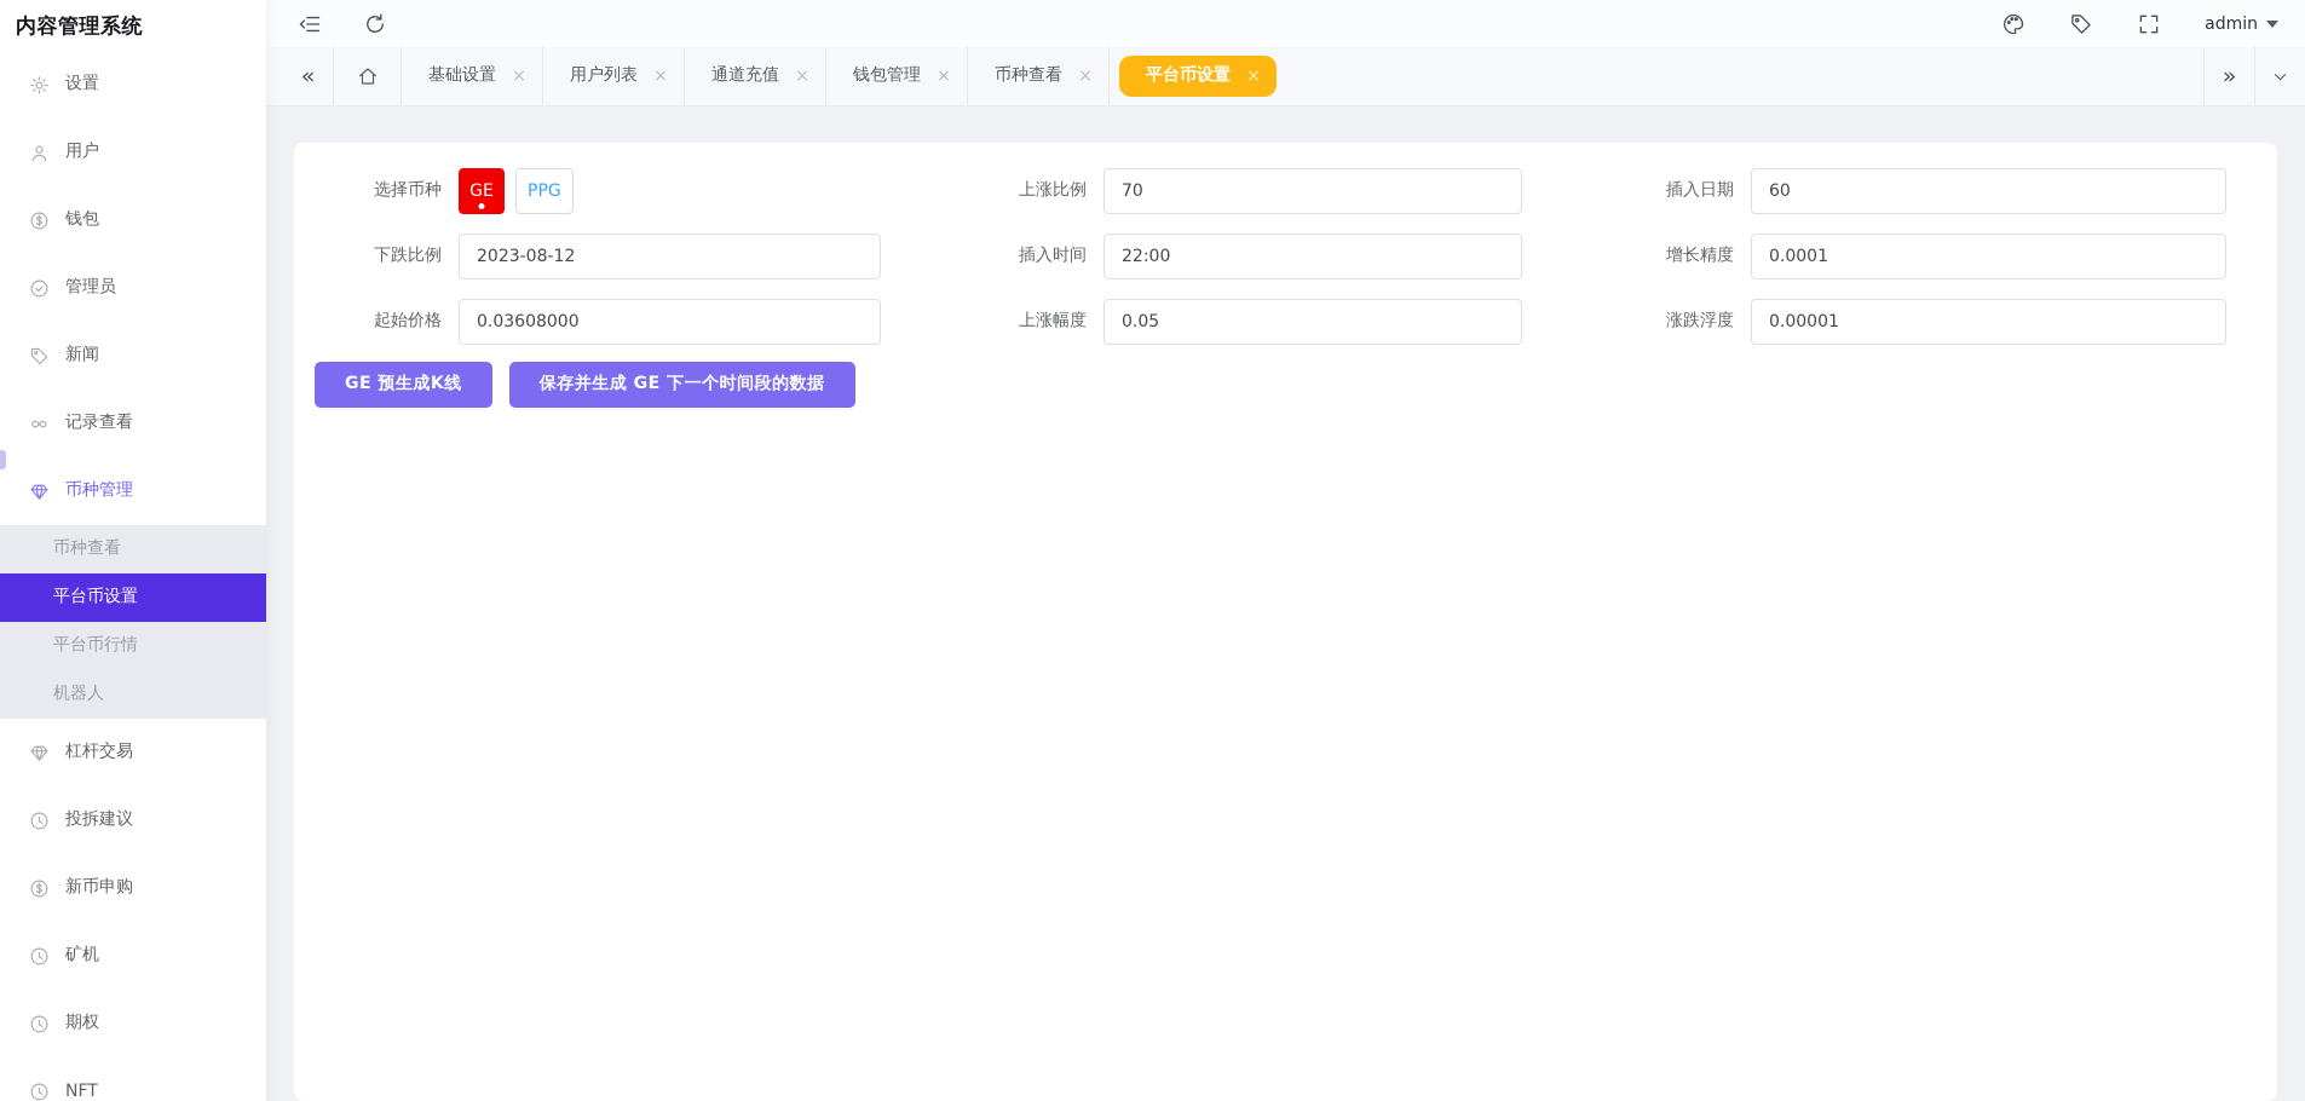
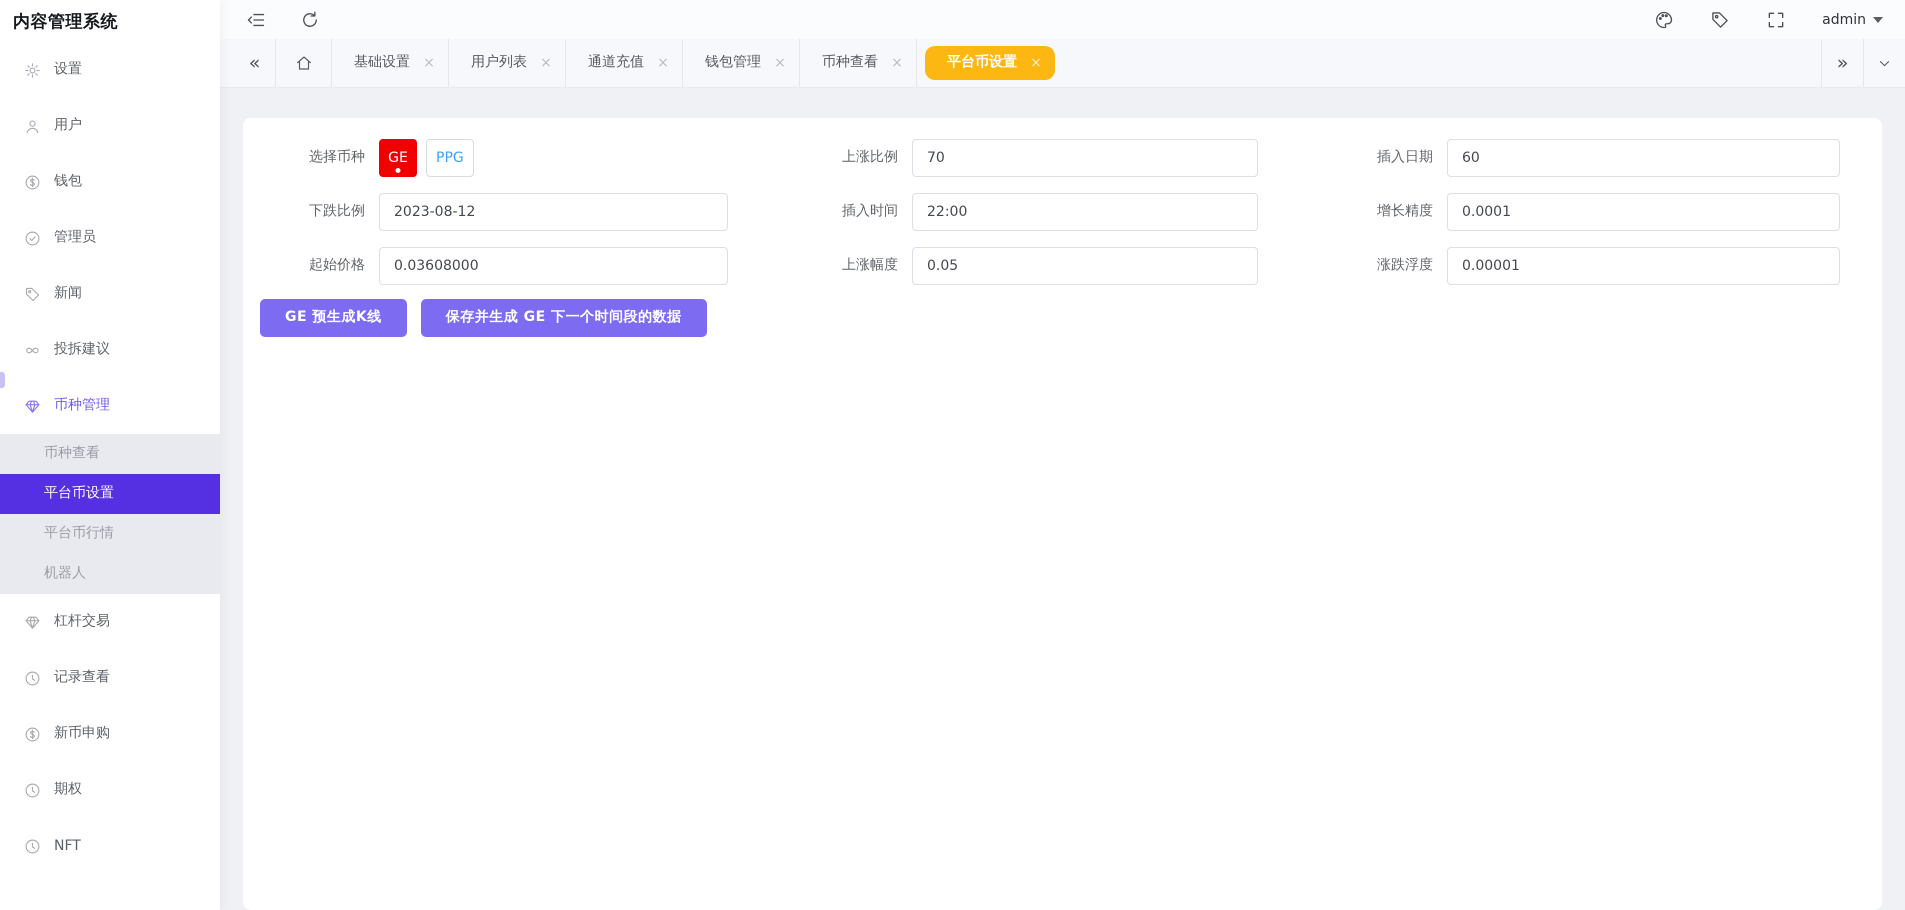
  内容管理系统
  设置
  用户
  钱包
  管理员
  新闻
- 记录查看
+ 投拆建议
  币种管理
  币种查看
  平台币设置
  平台币行情
  机器人
  杠杆交易
- 投拆建议
+ 记录查看
  新币申购
- 矿机
  期权
  NFT
  admin
  «
  基础设置
  ×
  用户列表
  ×
  通道充值
  ×
  钱包管理
  ×
  币种查看
  ×
  平台币设置
  ×
  »
  选择币种
  GE
  PPG
  上涨比例
  70
  插入日期
  60
  下跌比例
  2023-08-12
  插入时间
  22:00
  增长精度
  0.0001
  起始价格
  0.03608000
  上涨幅度
  0.05
  涨跌浮度
  0.00001
  GE 预生成K线
  保存并生成 GE 下一个时间段的数据
